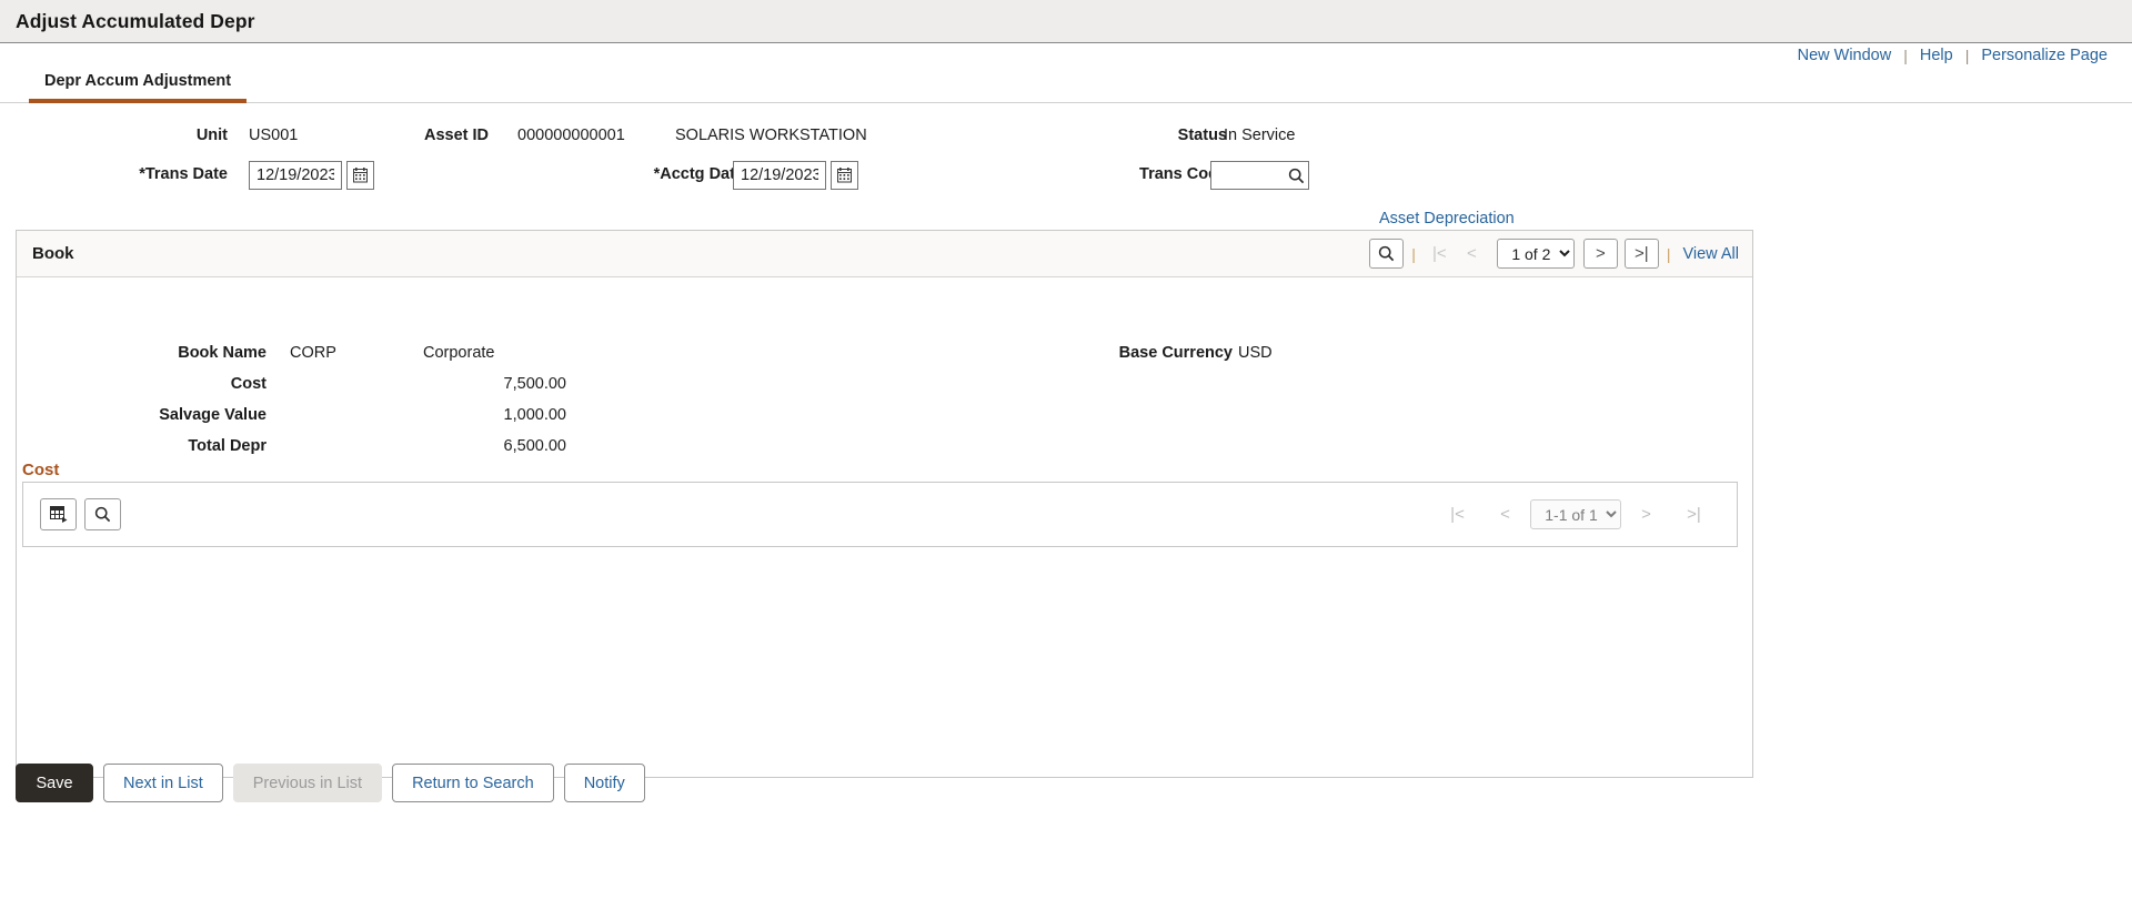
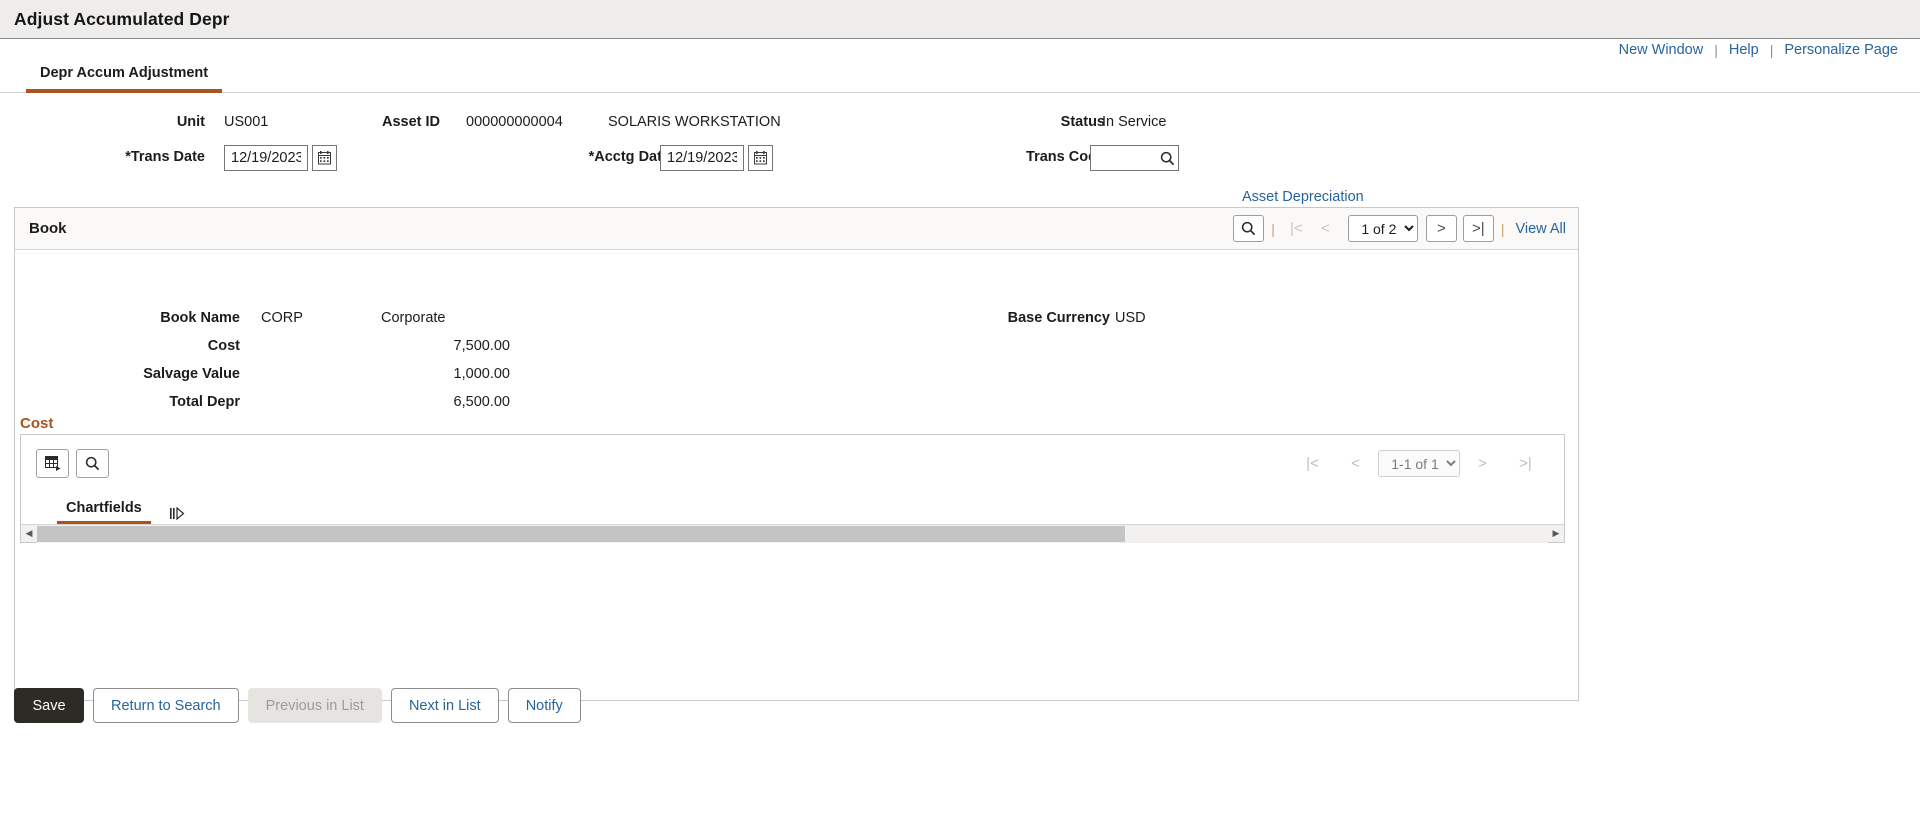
  Adjust Accumulated Depr
  New Window
  |
  Help
  |
  Personalize Page
  Depr Accum Adjustment
  Unit
  US001
  Asset ID
- 000000000001
+ 000000000004
  SOLARIS WORKSTATION
  Status
  In Service
  *Trans Date
  12/19/2023
  *Acctg Da
  12/19/2023
  Trans Co
  Asset Depreciation
  Book
  |
  |<
  <
  1 of 2
  >
  >|
  |
  View All
  Book Name
  CORP
  Corporate
  Base Currency
  USD
  Cost
  7,500.00
  Salvage Value
  1,000.00
  Total Depr
  6,500.00
  Cost
  |<
  <
  1-1 of 1
  >
  >|
+ Chartfields
+ ◀
+ ▶
  Save
- Next in List
+ Return to Search
  Previous in List
- Return to Search
+ Next in List
  Notify
